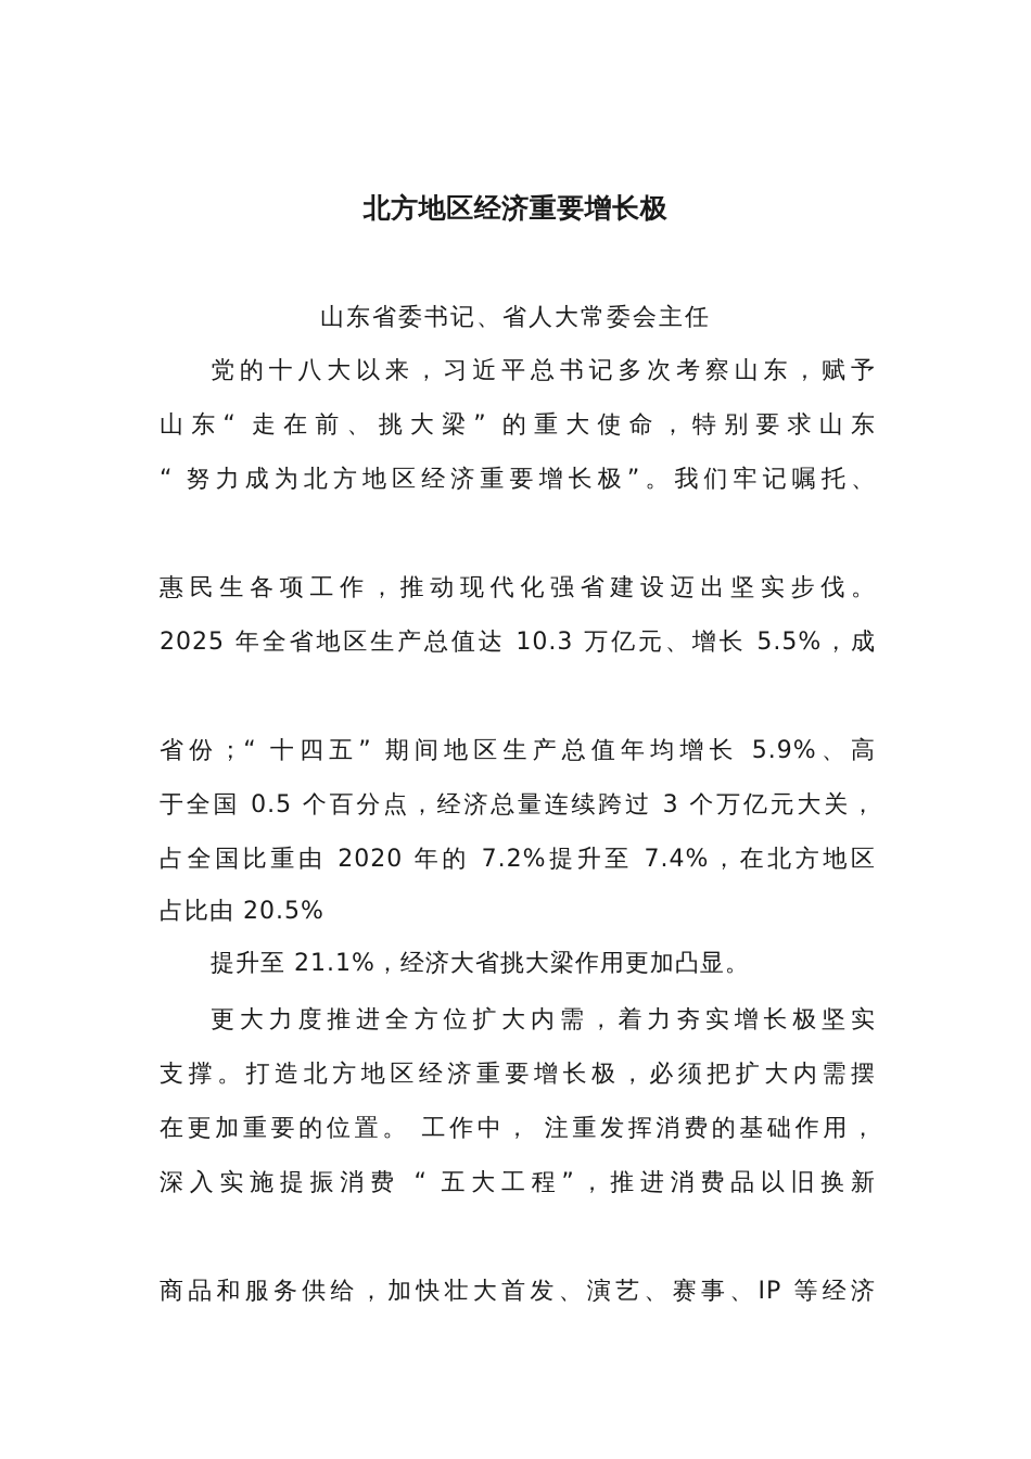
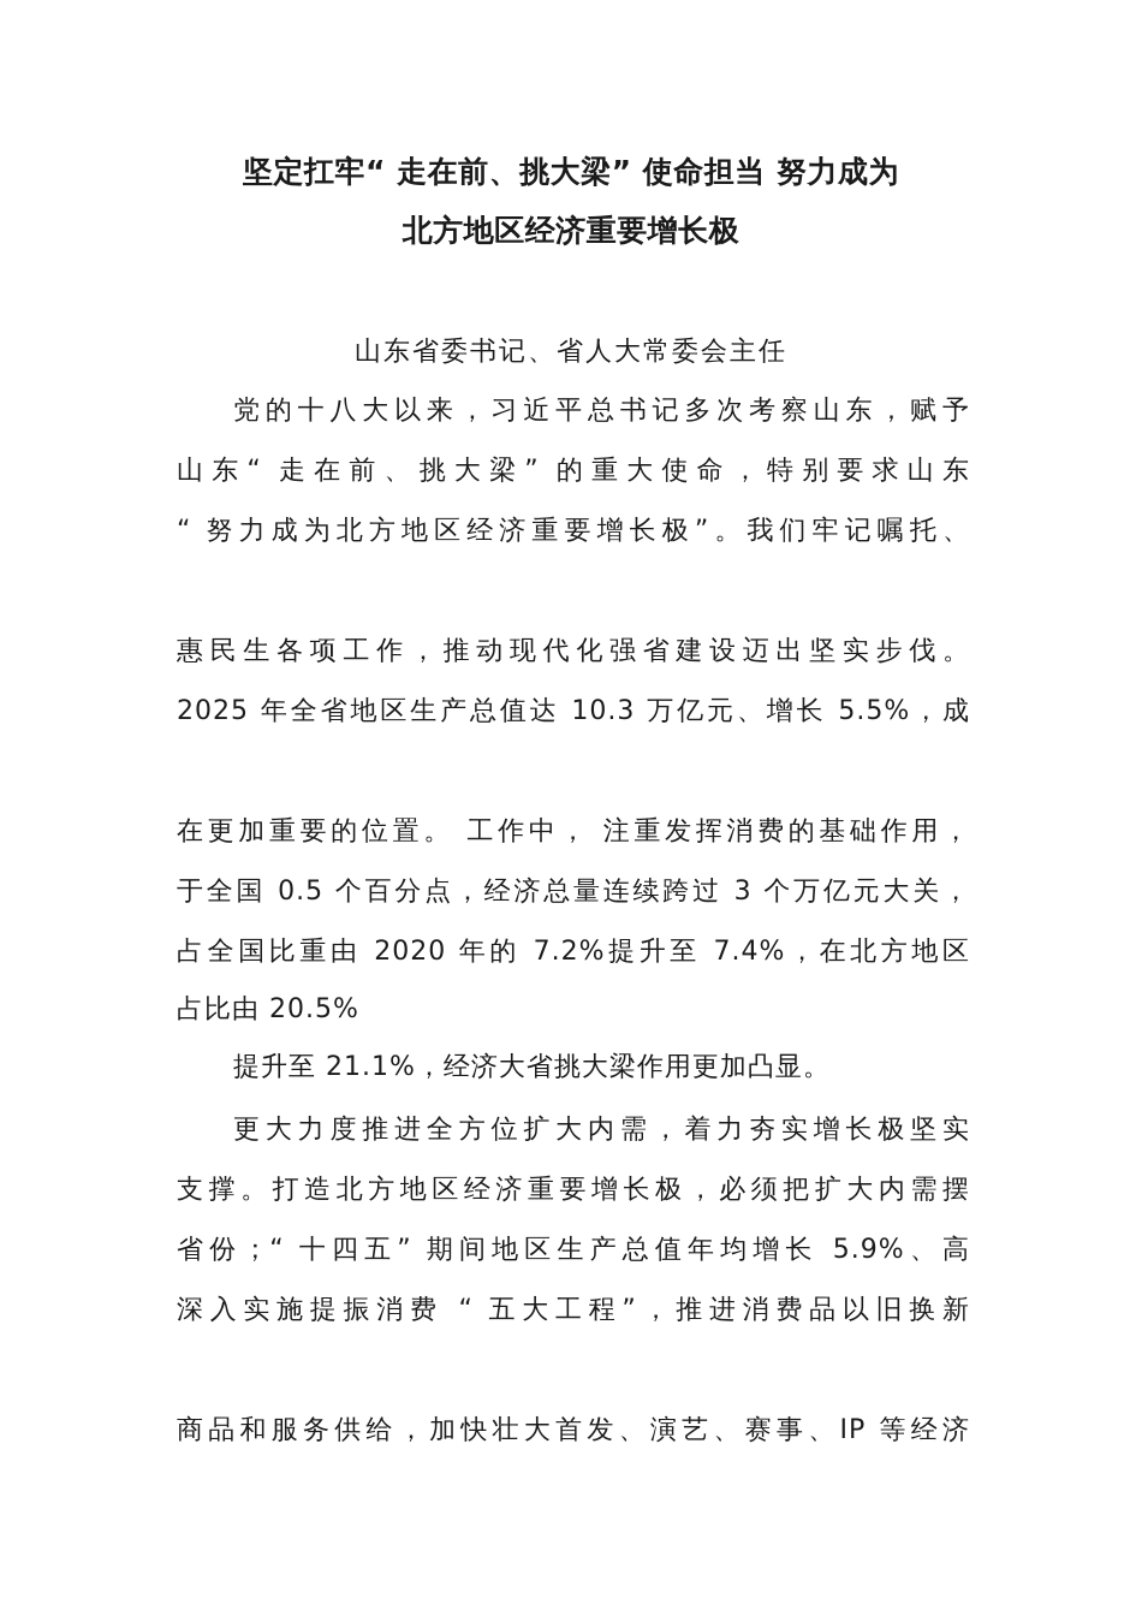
+ 坚定扛牢“ 走在前、挑大梁” 使命担当 努力成为
  北方地区经济重要增长极
  山东省委书记、省人大常委会主任
  党的十八大以来，习近平总书记多次考察山东，赋予
  山东“ 走在前、挑大梁” 的重大使命，特别要求山东
  “ 努力成为北方地区经济重要增长极”。我们牢记嘱托、
  惠民生各项工作，推动现代化强省建设迈出坚实步伐。
  2025 年全省地区生产总值达 10.3 万亿元、增长 5.5%，成
- 省份；“ 十四五” 期间地区生产总值年均增长 5.9%、高
+ 在更加重要的位置。 工作中， 注重发挥消费的基础作用，
  于全国 0.5 个百分点，经济总量连续跨过 3 个万亿元大关，
  占全国比重由 2020 年的 7.2%提升至 7.4%，在北方地区
  占比由 20.5%
  提升至 21.1%，经济大省挑大梁作用更加凸显。
  更大力度推进全方位扩大内需，着力夯实增长极坚实
  支撑。打造北方地区经济重要增长极，必须把扩大内需摆
- 在更加重要的位置。 工作中， 注重发挥消费的基础作用，
+ 省份；“ 十四五” 期间地区生产总值年均增长 5.9%、高
  深入实施提振消费 “ 五大工程”，推进消费品以旧换新
  商品和服务供给，加快壮大首发、演艺、赛事、IP 等经济
